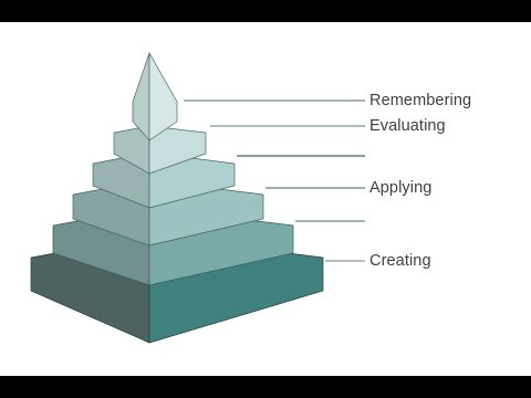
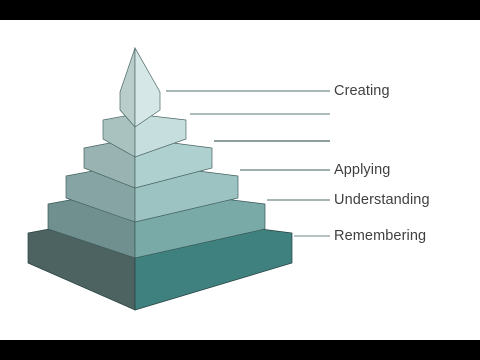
- Remembering
+ Creating
- Evaluating
  Applying
+ Understanding
- Creating
+ Remembering
